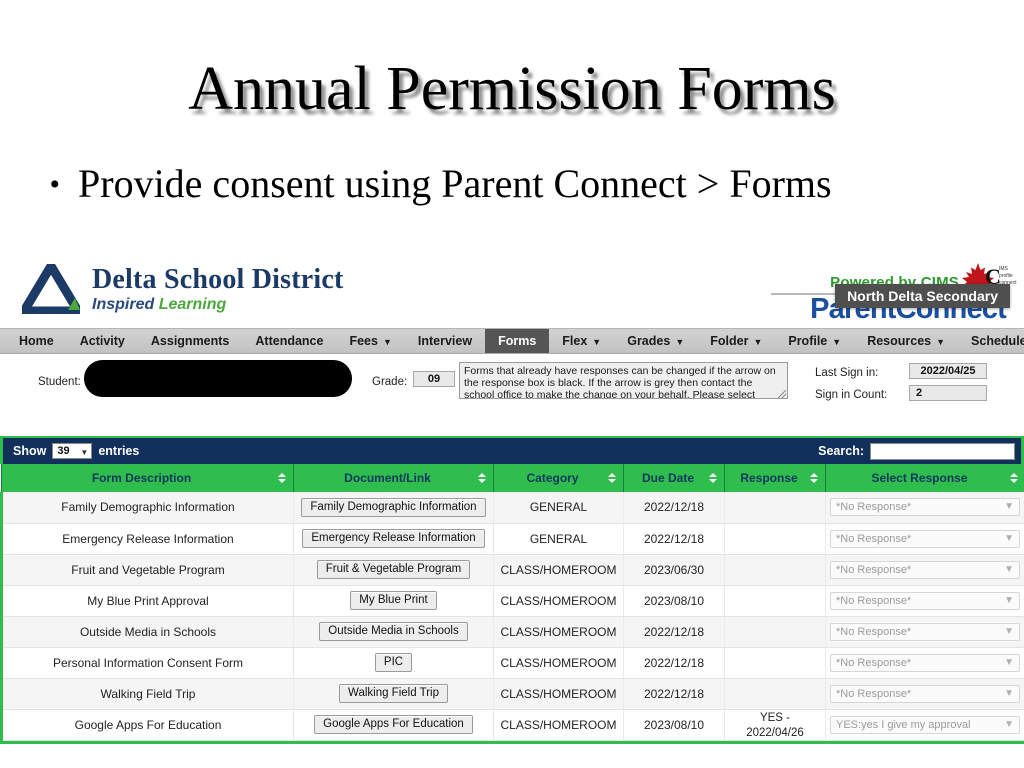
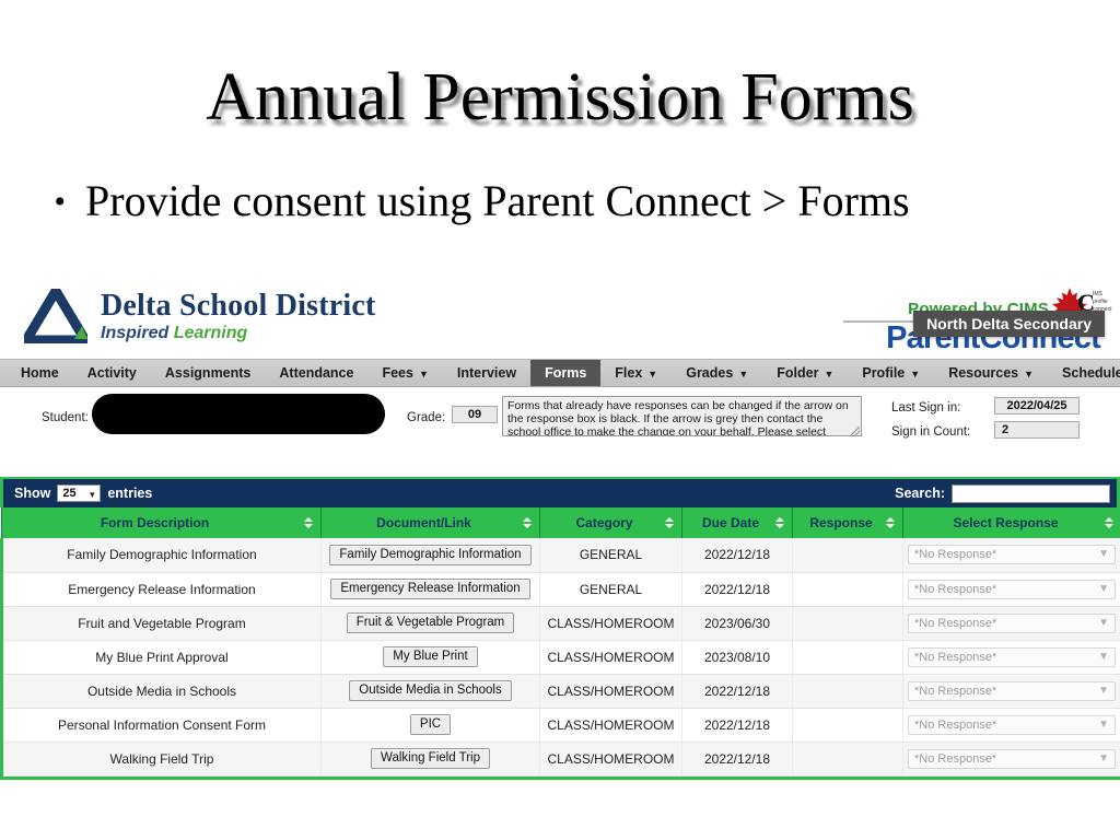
  Annual Permission Forms
  •
  Provide consent using Parent Connect > Forms
  Delta School District
  Inspired Learning
  Powered by CIMS
  ParentConnect
  C
  North Delta Secondary
  Home
  Activity
  Assignments
  Attendance
  Fees
  ▼
  Interview
  Forms
  Flex
  ▼
  Grades
  ▼
  Folder
  ▼
  Profile
  ▼
  Resources
  ▼
  Schedule
  Student:
  Grade:
  09
  Forms that already have responses can be changed if the arrow on the response box is black. If the arrow is grey then contact the school office to make the change on your behalf. Please select
  Last Sign in:
  2022/04/25
  Sign in Count:
  2
  Show
- 39
+ 25
  ▼
  entries
  Search:
  Form Description	Document/Link	Category	Due Date	Response	Select Response
  Family Demographic Information	Family Demographic Information	GENERAL	2022/12/18		*No Response* ▼
  Emergency Release Information	Emergency Release Information	GENERAL	2022/12/18		*No Response* ▼
  Fruit and Vegetable Program	Fruit & Vegetable Program	CLASS/HOMEROOM	2023/06/30		*No Response* ▼
  My Blue Print Approval	My Blue Print	CLASS/HOMEROOM	2023/08/10		*No Response* ▼
  Outside Media in Schools	Outside Media in Schools	CLASS/HOMEROOM	2022/12/18		*No Response* ▼
  Personal Information Consent Form	PIC	CLASS/HOMEROOM	2022/12/18		*No Response* ▼
  Walking Field Trip	Walking Field Trip	CLASS/HOMEROOM	2022/12/18		*No Response* ▼
- Google Apps For Education	Google Apps For Education	CLASS/HOMEROOM	2023/08/10	YES -2022/04/26	YES:yes I give my approval ▼
